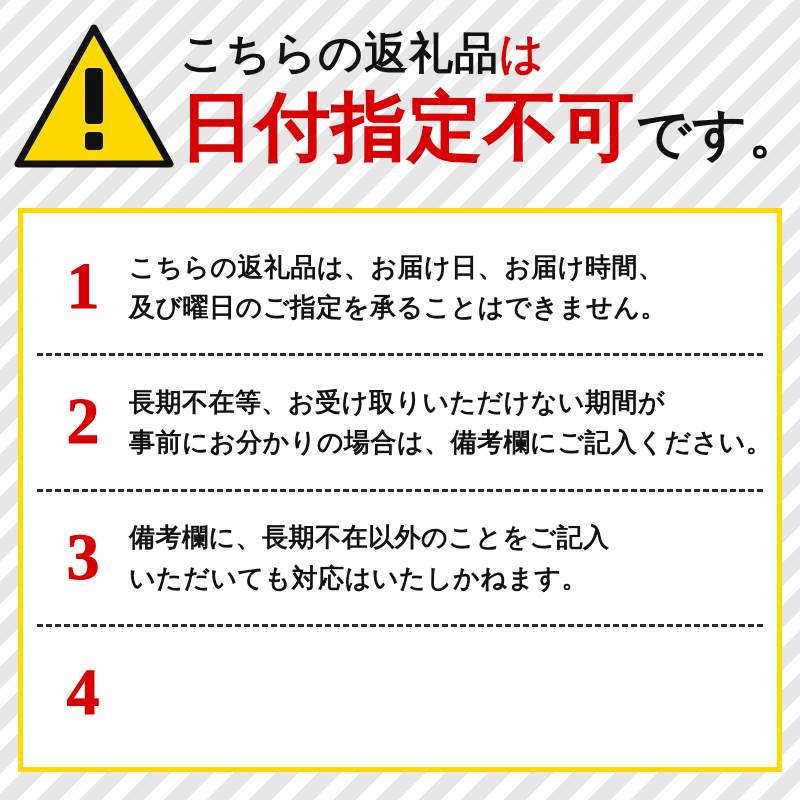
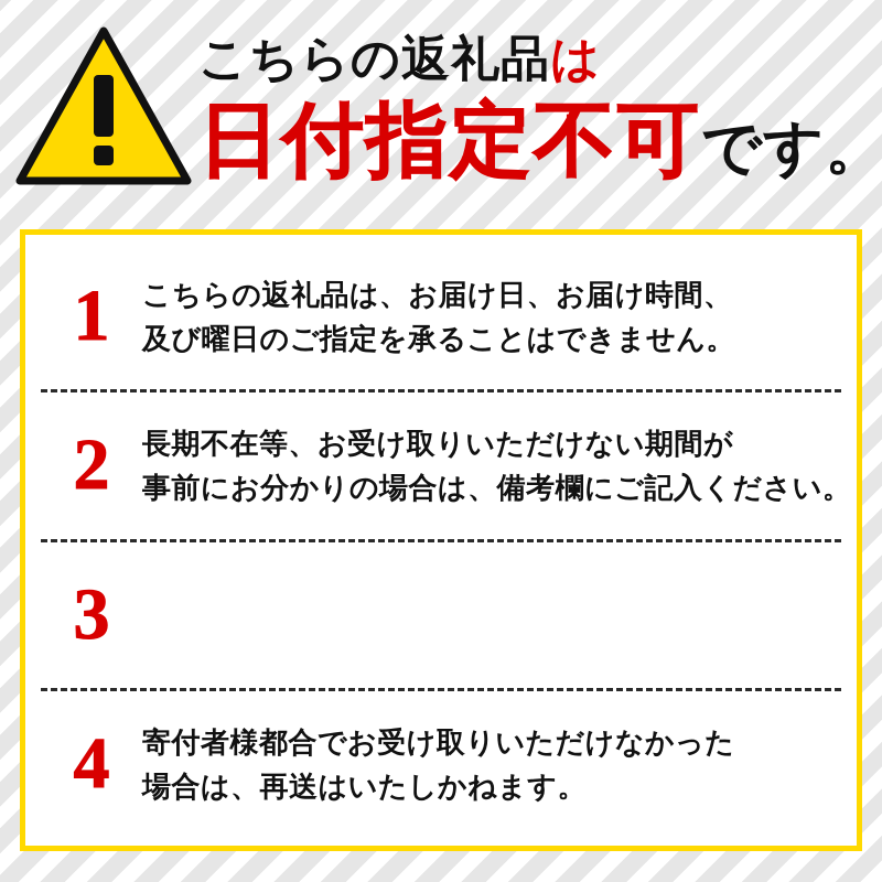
  こちらの返礼品は
  日付指定不可です。
  1
  こちらの返礼品は、お届け日、お届け時間、
  及び曜日のご指定を承ることはできません。
  2
  長期不在等、お受け取りいただけない期間が
  事前にお分かりの場合は、備考欄にご記入ください。
  3
- 備考欄に、長期不在以外のことをご記入
- いただいても対応はいたしかねます。
  4
+ 寄付者様都合でお受け取りいただけなかった
+ 場合は、再送はいたしかねます。
